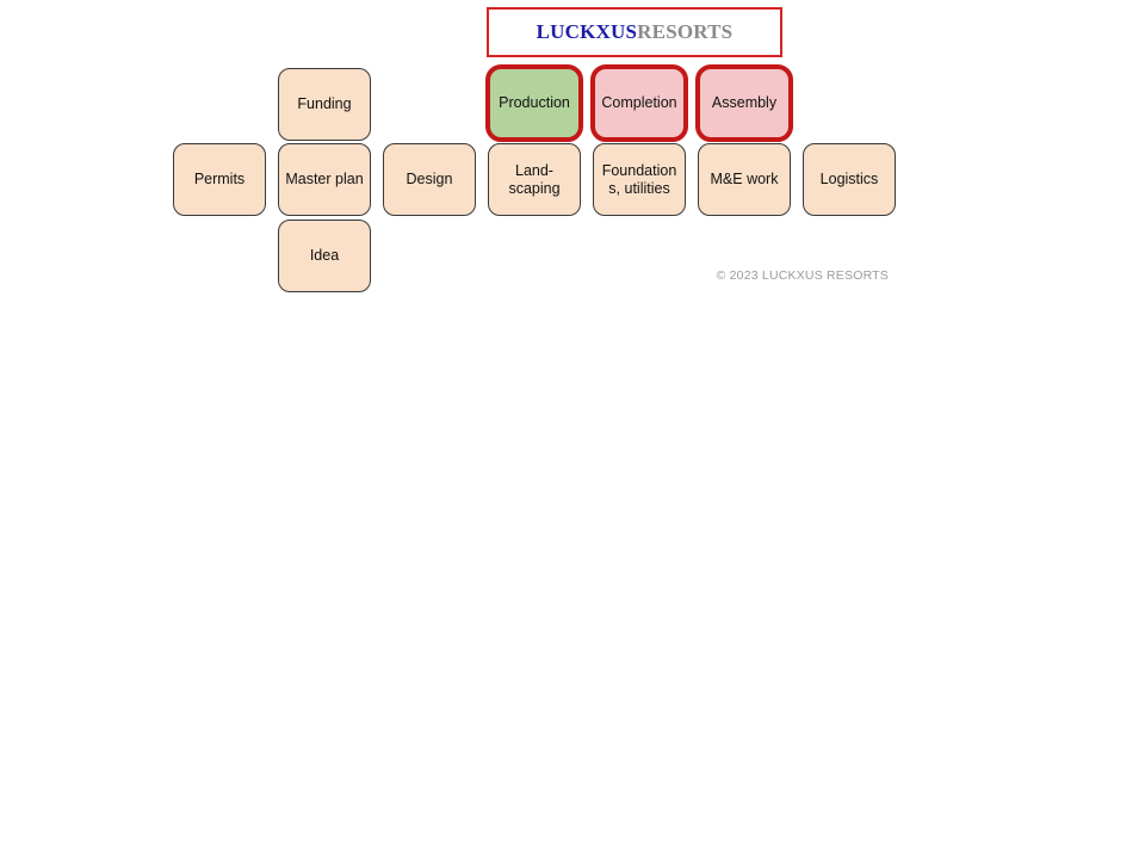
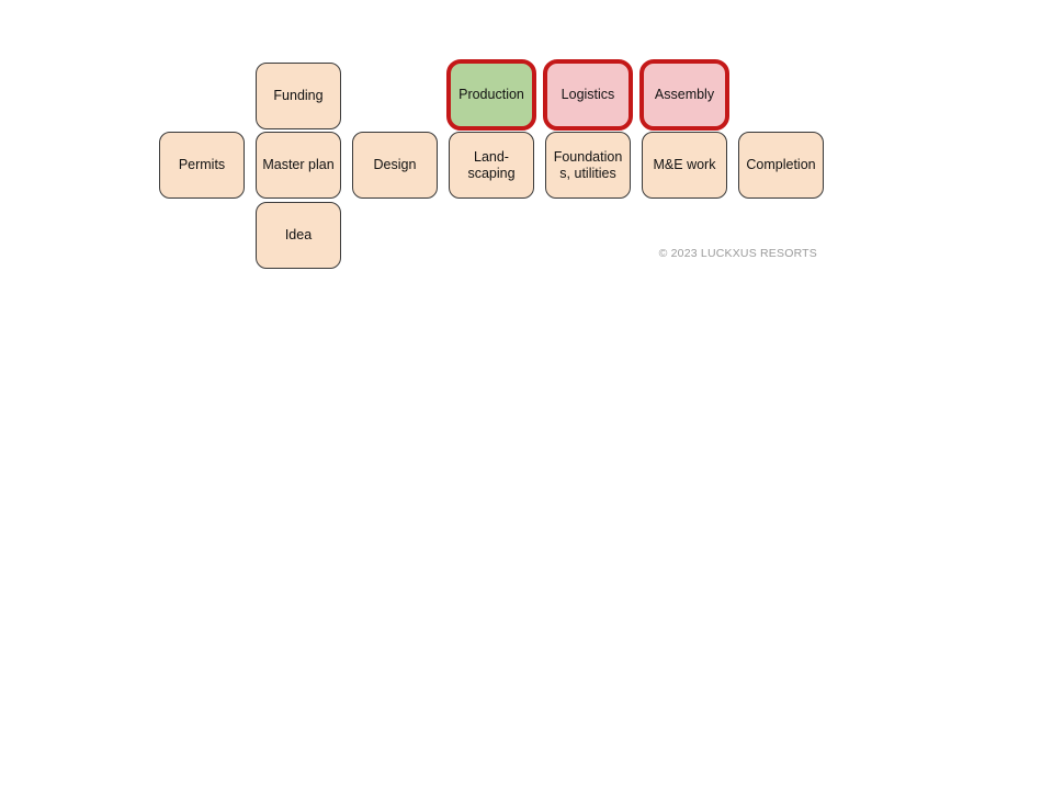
- LUCKXUSRESORTS
  Permits
  Funding
  Master plan
  Idea
  Design
  Production
- Completion
+ Logistics
  Assembly
  Land-scaping
  Foundations, utilities
  M&E work
- Logistics
+ Completion
  © 2023 LUCKXUS RESORTS
